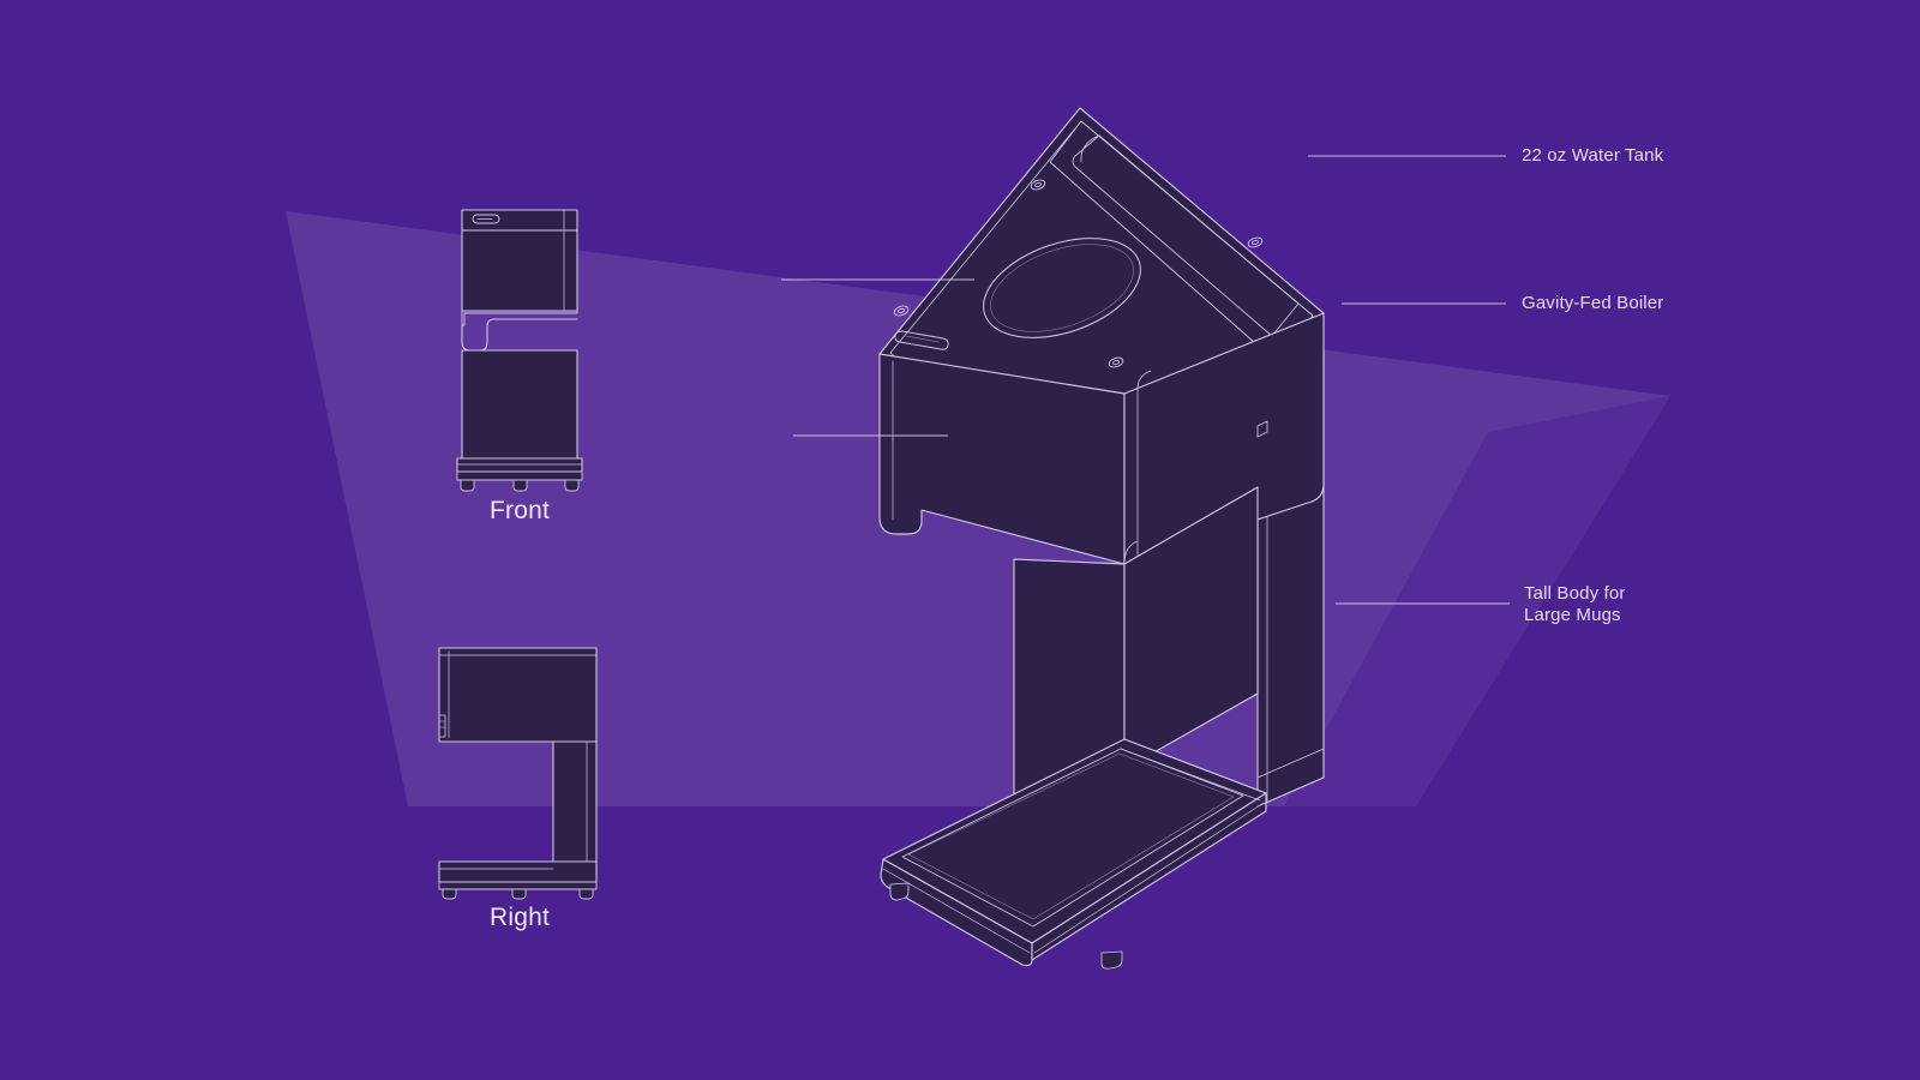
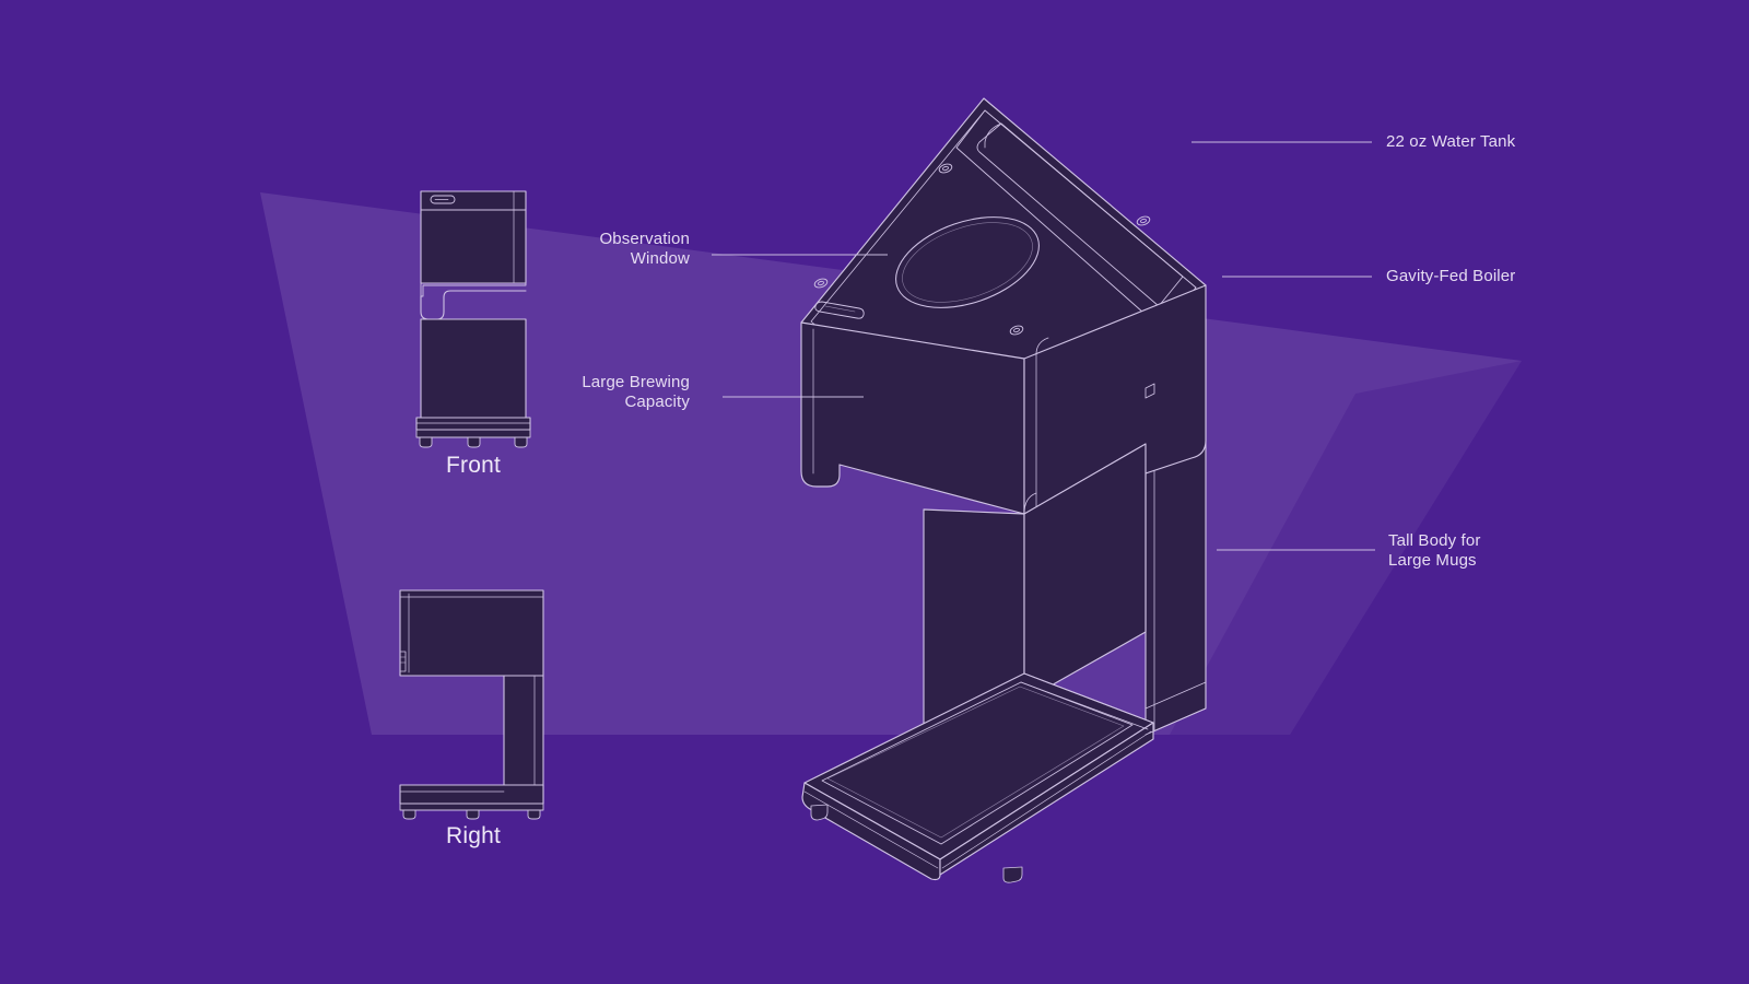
  22 oz Water Tank
  Gavity-Fed Boiler
  Tall Body for
  Large Mugs
+ Observation
+ Window
+ Large Brewing
+ Capacity
  Front
  Right
